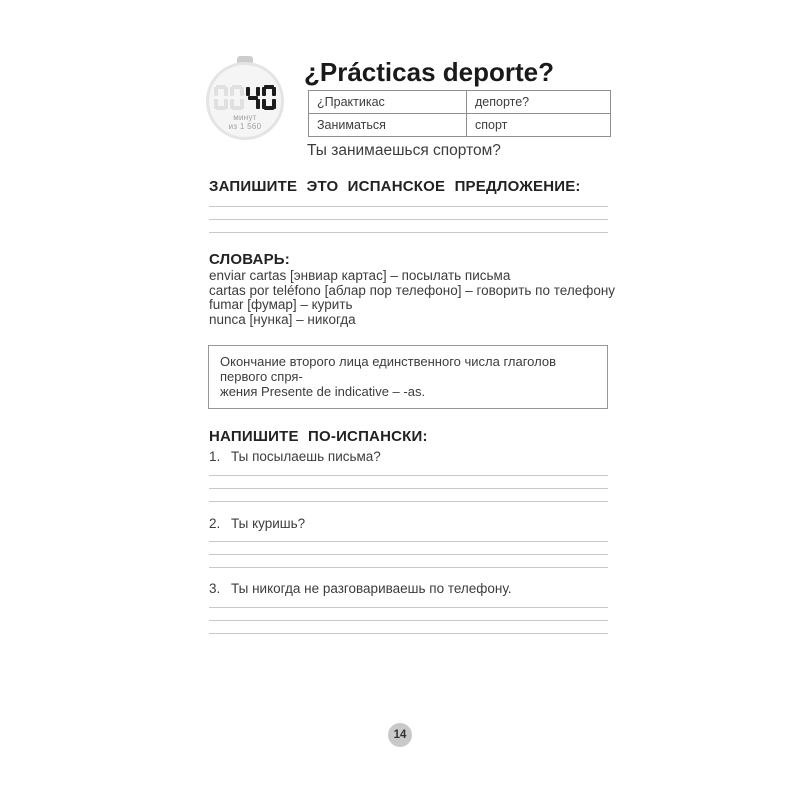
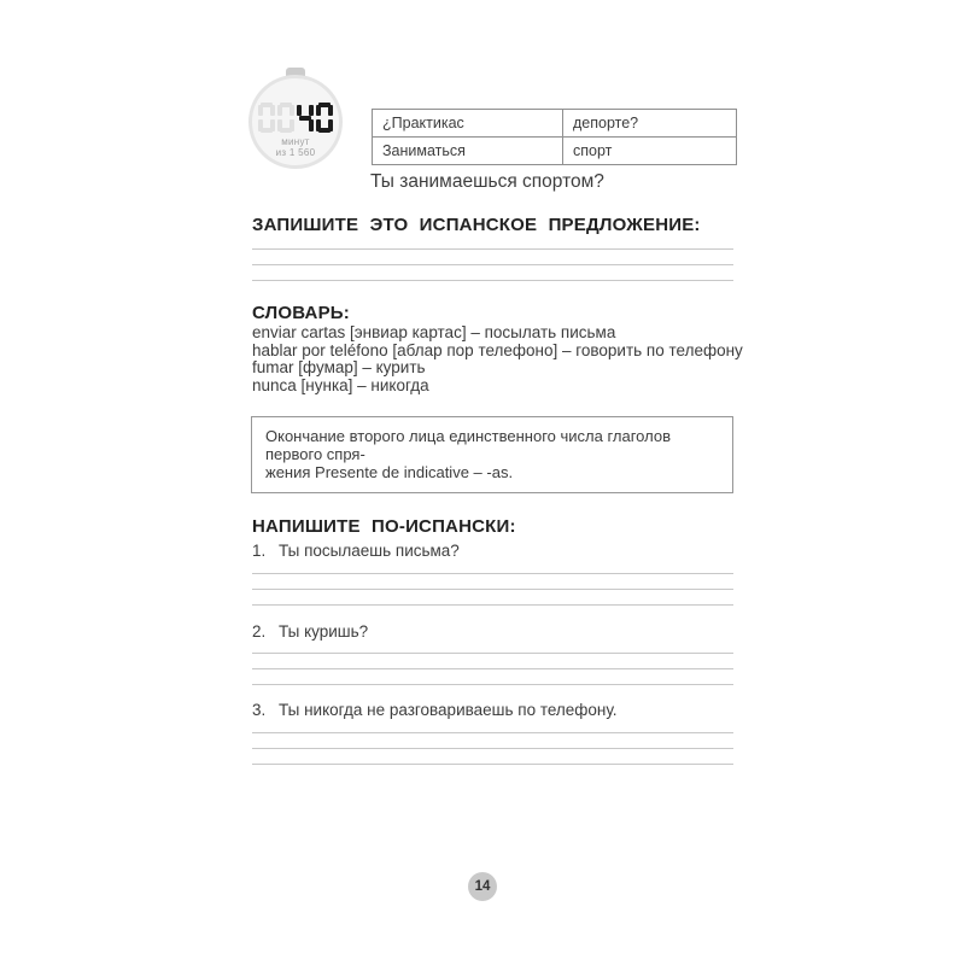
  минут
  из 1 560
- ¿Prácticas deporte?
  ¿Практикас	депорте?
  Заниматься	спорт
  Ты занимаешься спортом?
  ЗАПИШИТЕ ЭТО ИСПАНСКОЕ ПРЕДЛОЖЕНИЕ:
  СЛОВАРЬ:
  enviar cartas [энвиар картас] – посылать письма
- cartas por teléfono [аблар пор телефоно] – говорить по телефону
+ hablar por teléfono [аблар пор телефоно] – говорить по телефону
  fumar [фумар] – курить
  nunca [нунка] – никогда
  Окончание второго лица единственного числа глаголов первого спря-
  жения Presente de indicative – -as.
  НАПИШИТЕ ПО-ИСПАНСКИ:
  1.
  Ты посылаешь письма?
  2.
  Ты куришь?
  3.
  Ты никогда не разговариваешь по телефону.
  14
